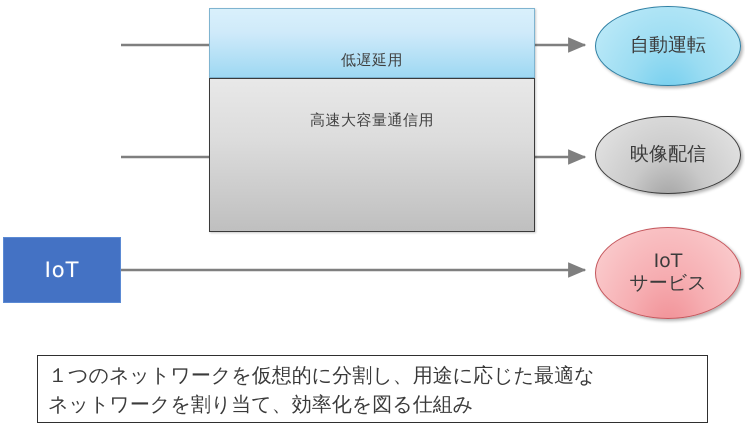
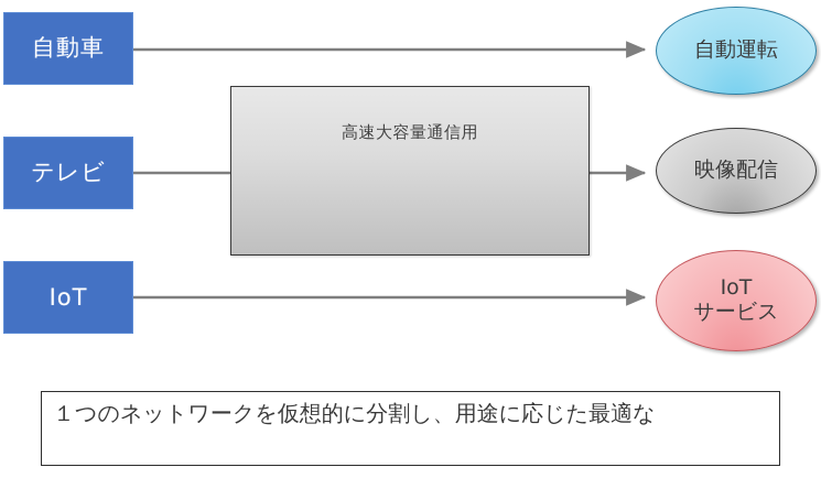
+ 自動車
+ テレビ
  IoT
- 低遅延用
  高速大容量通信用
  自動運転
  映像配信
  IoT
  サービス
  １つのネットワークを仮想的に分割し、用途に応じた最適な
- ネットワークを割り当て、効率化を図る仕組み
